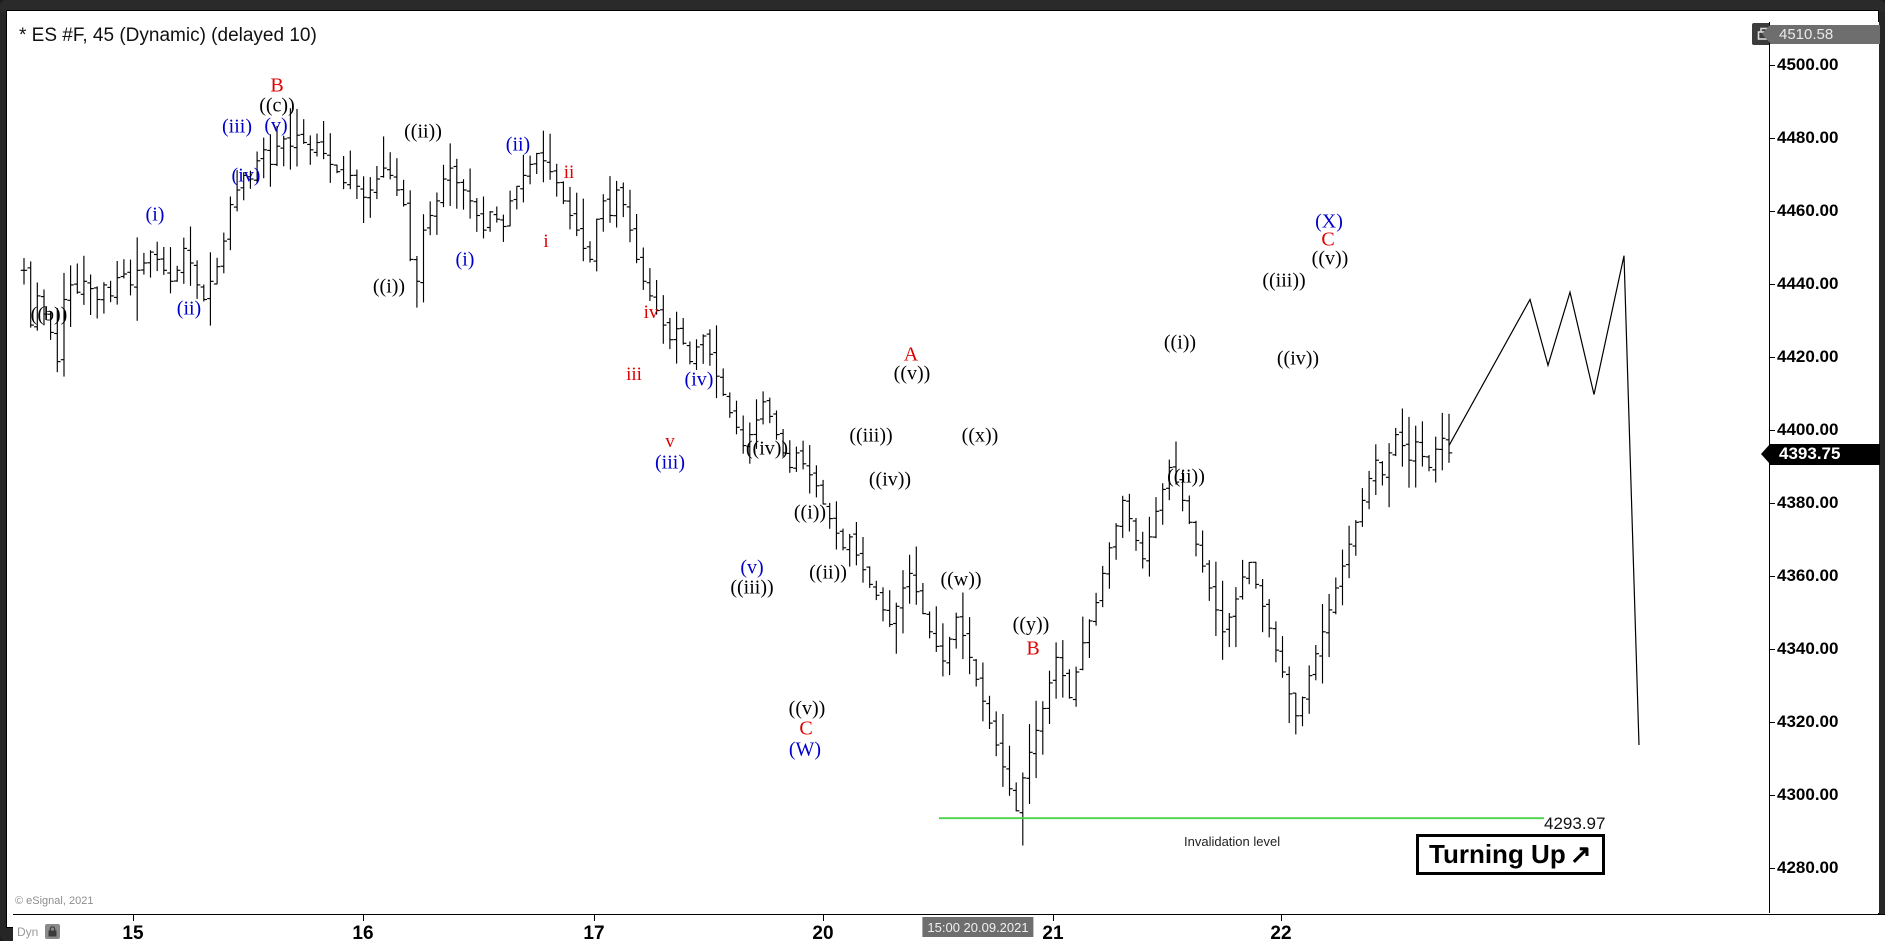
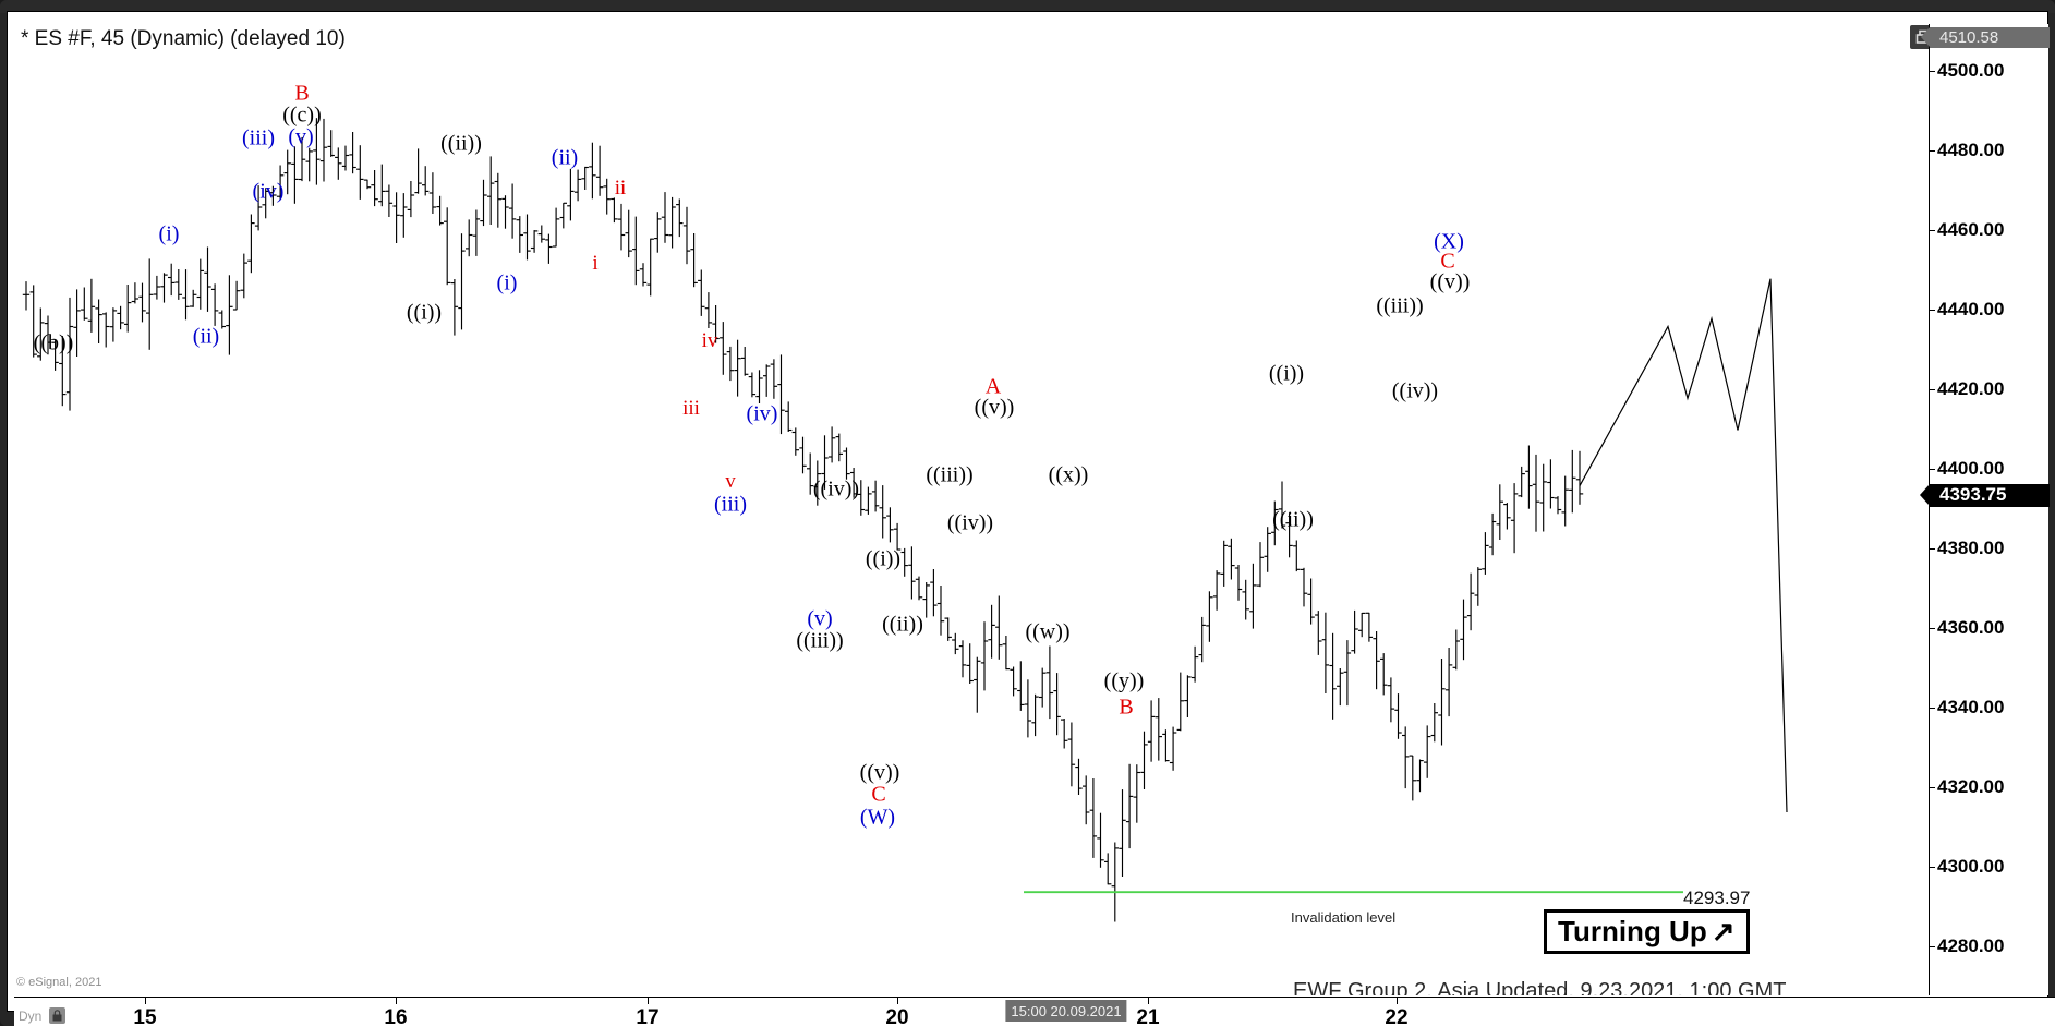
  * ES #F, 45 (Dynamic) (delayed 10)
  Invalidation level
  4293.97
  Turning Up
  ↗
+ EWF Group 2, Asia Updated, 9.23.2021, 1:00 GMT
  ((b))
  (i)
  (ii)
  (iii)
  (iv)
  (v)
  ((c))
  B
  ((i))
  ((ii))
  (i)
  (ii)
  i
  ii
  iii
  iv
  v
  (iii)
  (iv)
  ((iv))
  (v)
  ((iii))
  ((i))
  ((ii))
  ((v))
  A
  ((iii))
  ((iv))
  ((x))
  ((w))
  ((y))
  B
  ((v))
  C
  (W)
  ((i))
  ((ii))
  ((iii))
  ((iv))
  ((v))
  C
  (X)
  4510.58
  4393.75
  4500.00
  4480.00
  4460.00
  4440.00
  4420.00
  4400.00
  4380.00
  4360.00
  4340.00
  4320.00
  4300.00
  4280.00
  Dyn
  15:00 20.09.2021
  15
  16
  17
  20
  21
  22
  © eSignal, 2021
